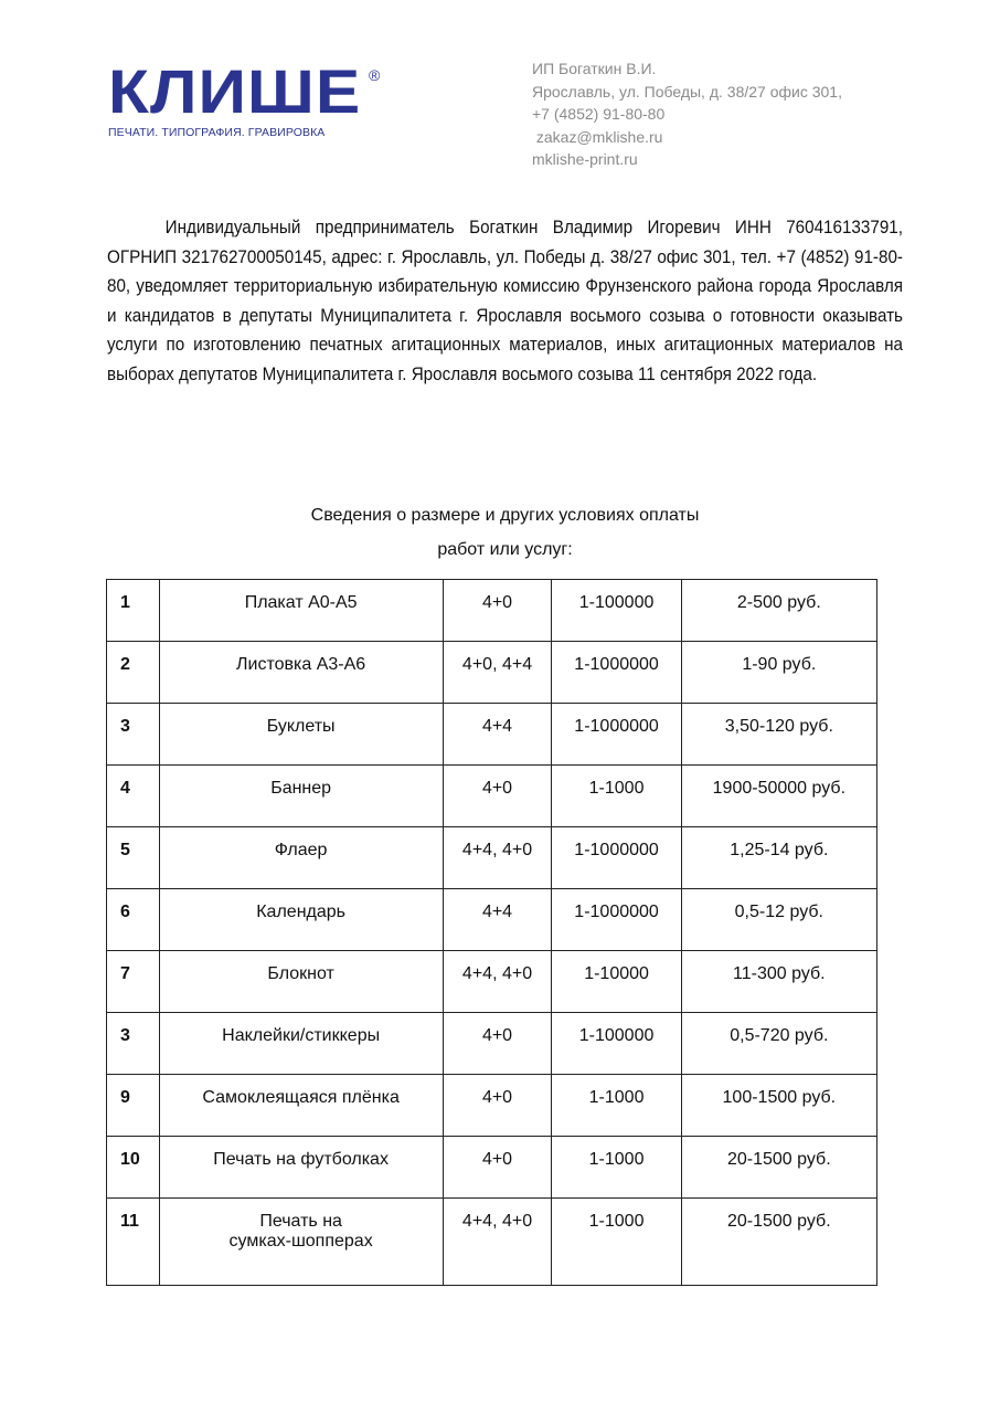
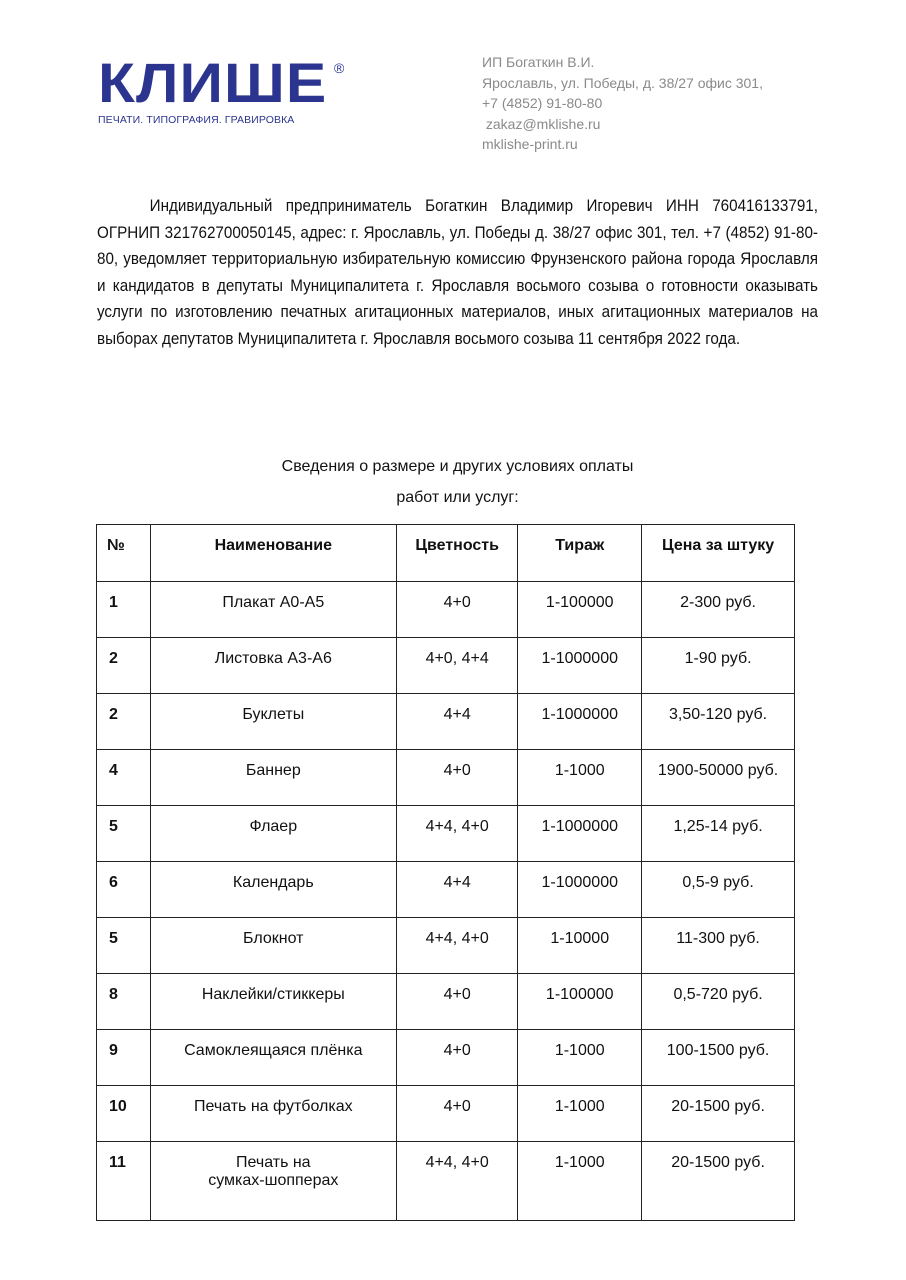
  КЛИШЕ
  ®
  ПЕЧАТИ. ТИПОГРАФИЯ. ГРАВИРОВКА
  ИП Богаткин В.И.
  Ярославль, ул. Победы, д. 38/27 офис 301,
  +7 (4852) 91-80-80
  zakaz@mklishe.ru
  mklishe-print.ru
  Индивидуальный предприниматель Богаткин Владимир Игоревич ИНН 760416133791, ОГРНИП 321762700050145, адрес: г. Ярославль, ул. Победы д. 38/27 офис 301, тел. +7 (4852) 91-80-80, уведомляет территориальную избирательную комиссию Фрунзенского района города Ярославля и кандидатов в депутаты Муниципалитета г. Ярославля восьмого созыва о готовности оказывать услуги по изготовлению печатных агитационных материалов, иных агитационных материалов на выборах депутатов Муниципалитета г. Ярославля восьмого созыва 11 сентября 2022 года.
  Сведения о размере и других условиях оплаты
  работ или услуг:
+ №	Наименование	Цветность	Тираж	Цена за штуку
- 1	Плакат А0-А5	4+0	1-100000	2-500 руб.
+ 1	Плакат А0-А5	4+0	1-100000	2-300 руб.
  2	Листовка А3-А6	4+0, 4+4	1-1000000	1-90 руб.
- 3	Буклеты	4+4	1-1000000	3,50-120 руб.
+ 2	Буклеты	4+4	1-1000000	3,50-120 руб.
  4	Баннер	4+0	1-1000	1900-50000 руб.
  5	Флаер	4+4, 4+0	1-1000000	1,25-14 руб.
- 6	Календарь	4+4	1-1000000	0,5-12 руб.
+ 6	Календарь	4+4	1-1000000	0,5-9 руб.
- 7	Блокнот	4+4, 4+0	1-10000	11-300 руб.
+ 5	Блокнот	4+4, 4+0	1-10000	11-300 руб.
- 3	Наклейки/стиккеры	4+0	1-100000	0,5-720 руб.
+ 8	Наклейки/стиккеры	4+0	1-100000	0,5-720 руб.
  9	Самоклеящаяся плёнка	4+0	1-1000	100-1500 руб.
  10	Печать на футболках	4+0	1-1000	20-1500 руб.
  11	Печать на сумках-шопперах	4+4, 4+0	1-1000	20-1500 руб.
